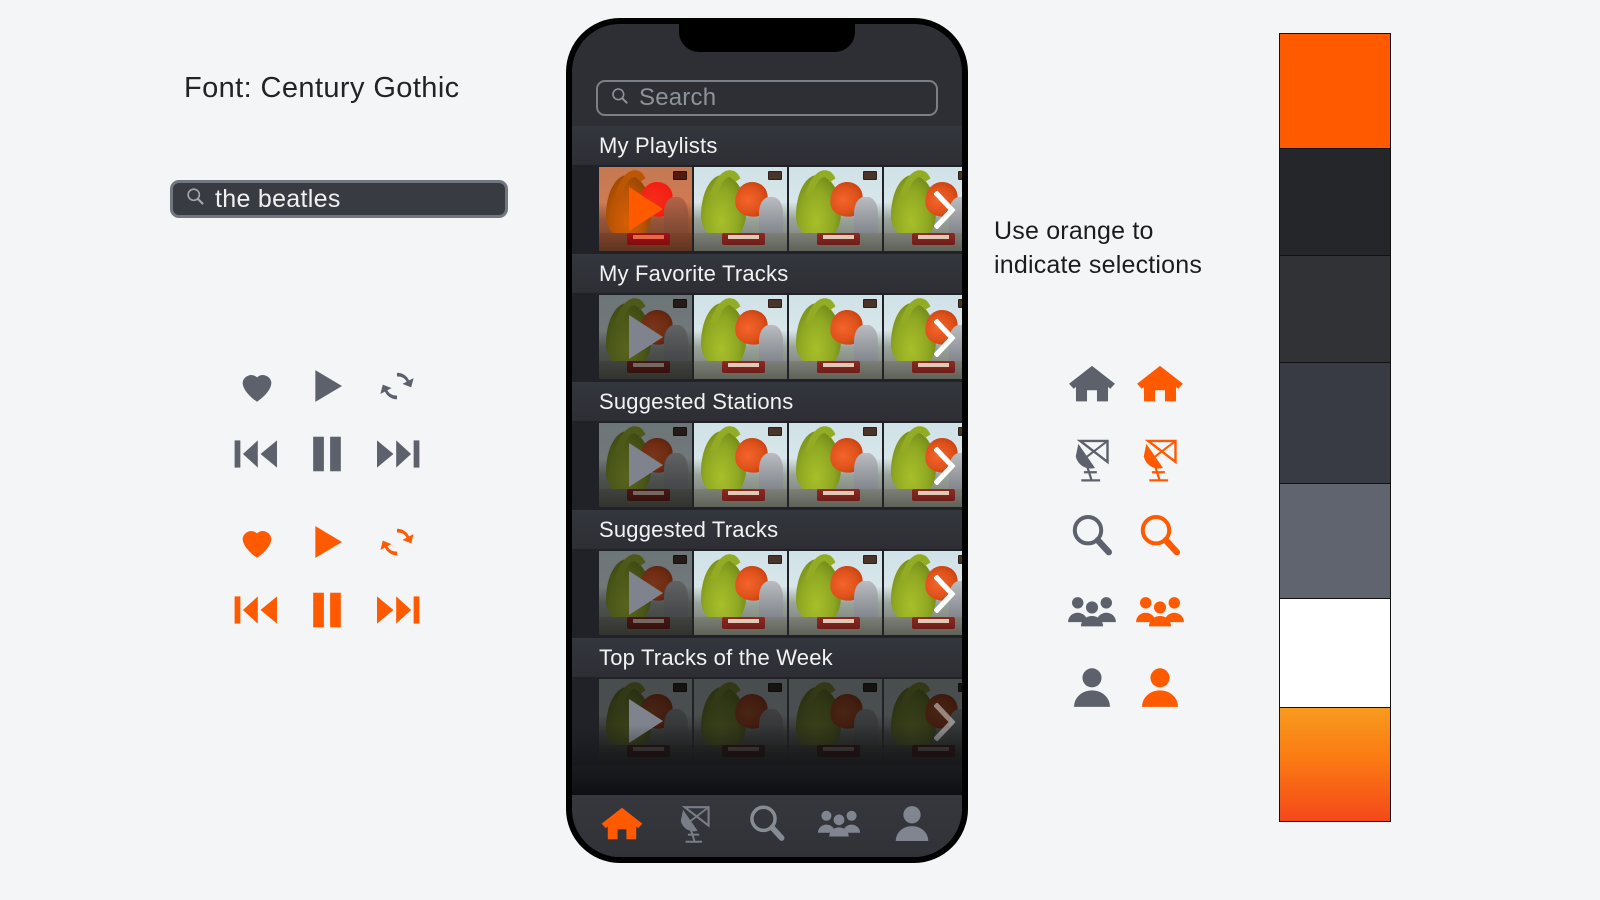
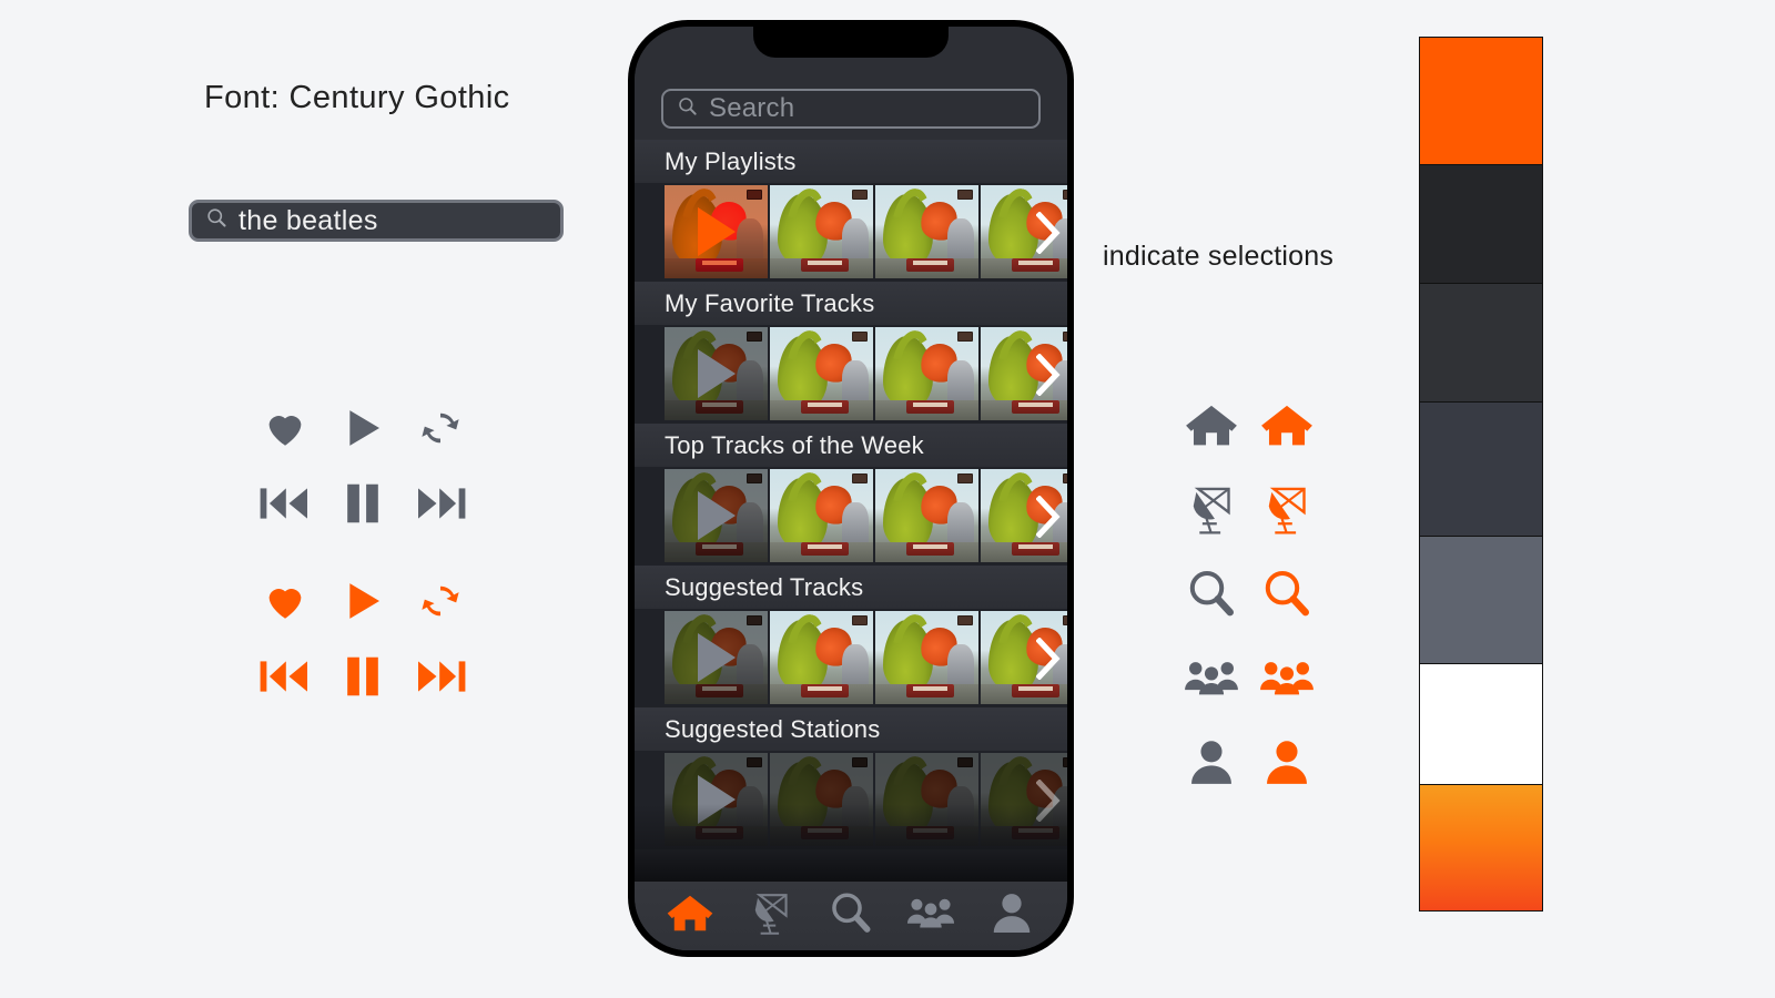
  Font: Century Gothic
  the beatles
- Use orange to
  indicate selections
  Search
  My Playlists
  My Favorite Tracks
- Suggested Stations
+ Top Tracks of the Week
  Suggested Tracks
- Top Tracks of the Week
+ Suggested Stations
